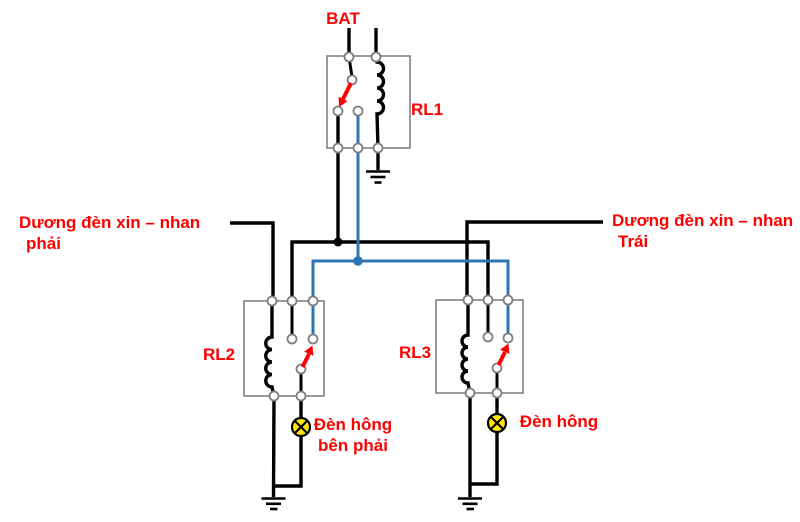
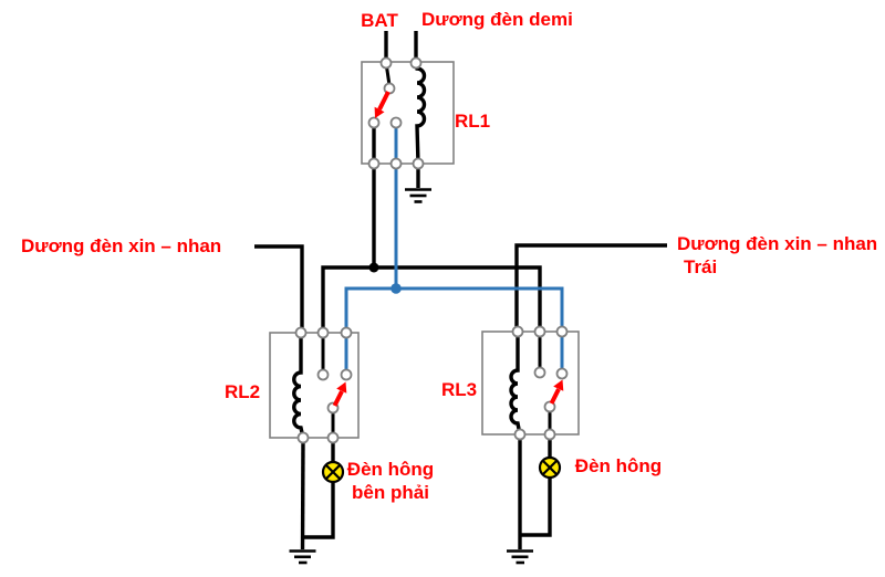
  BAT
+ Dương đèn demi
  RL1
  Dương đèn xin – nhan
- phải
  Dương đèn xin – nhan
  Trái
  RL2
  RL3
  Đèn hông
  bên phải
  Đèn hông
